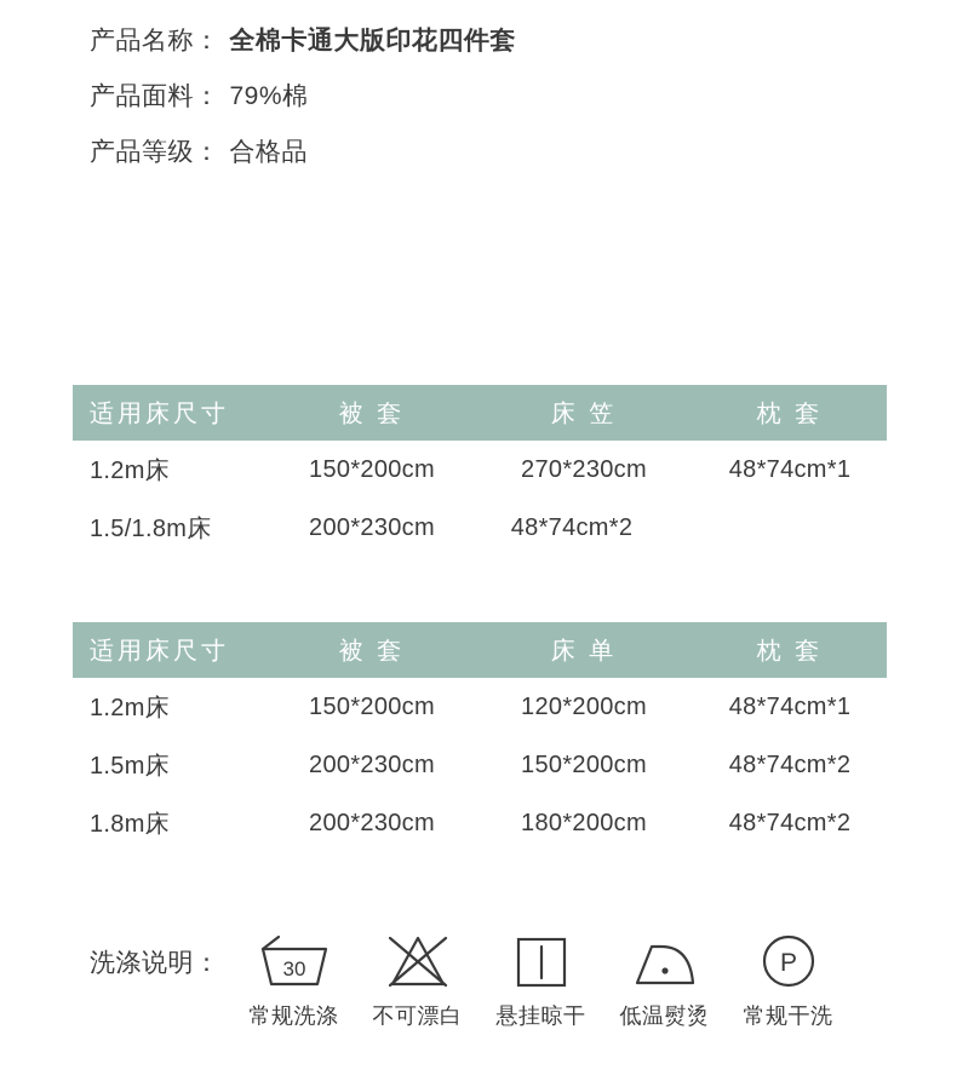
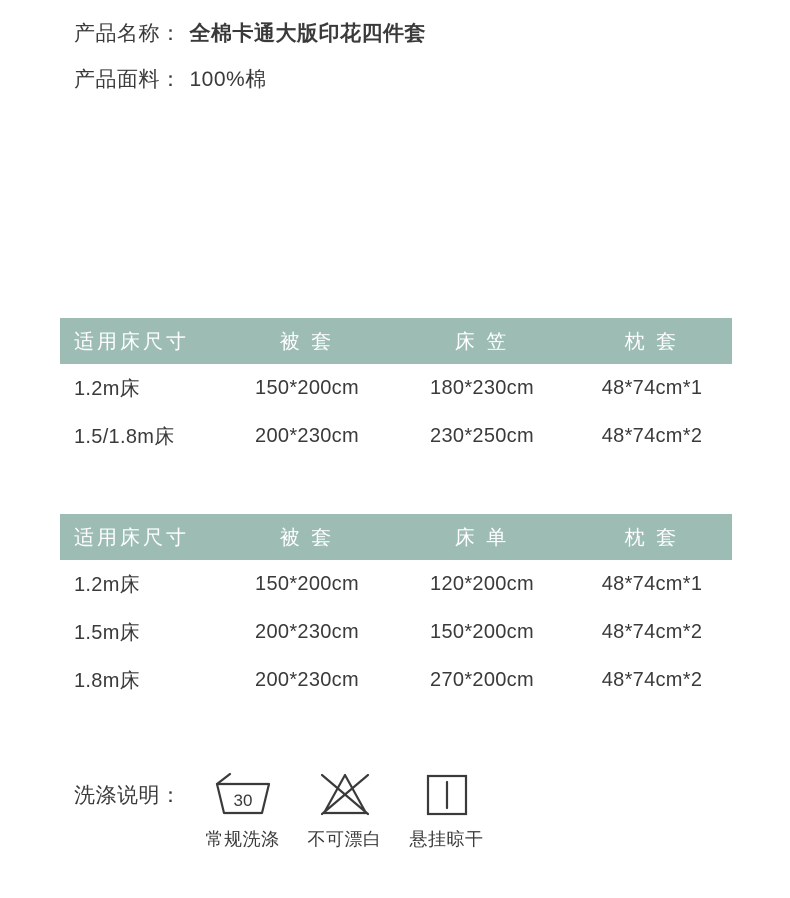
  产品名称：
  全棉卡通大版印花四件套
  产品面料：
- 79%棉
+ 100%棉
- 产品等级：
- 合格品
  适用床尺寸
  被 套
  床 笠
  枕 套
  1.2m床
  150*200cm
- 270*230cm
+ 180*230cm
  48*74cm*1
  1.5/1.8m床
  200*230cm
+ 230*250cm
  48*74cm*2
  适用床尺寸
  被 套
  床 单
  枕 套
  1.2m床
  150*200cm
  120*200cm
  48*74cm*1
  1.5m床
  200*230cm
  150*200cm
  48*74cm*2
  1.8m床
  200*230cm
- 180*200cm
+ 270*200cm
  48*74cm*2
  洗涤说明：
  30
  常规洗涤
  不可漂白
  悬挂晾干
- 低温熨烫
- P
- 常规干洗
